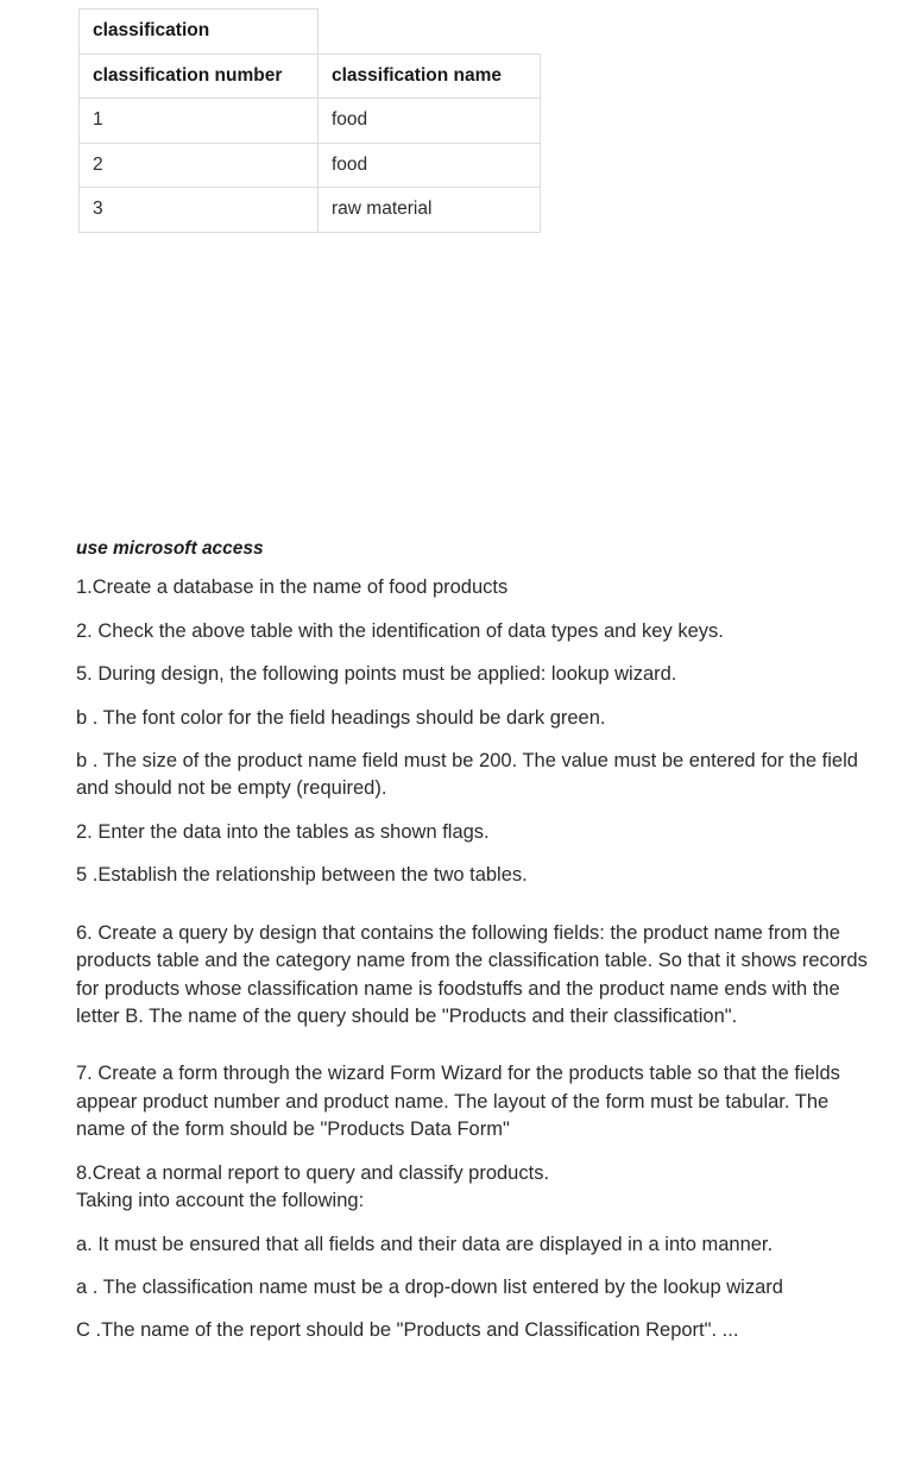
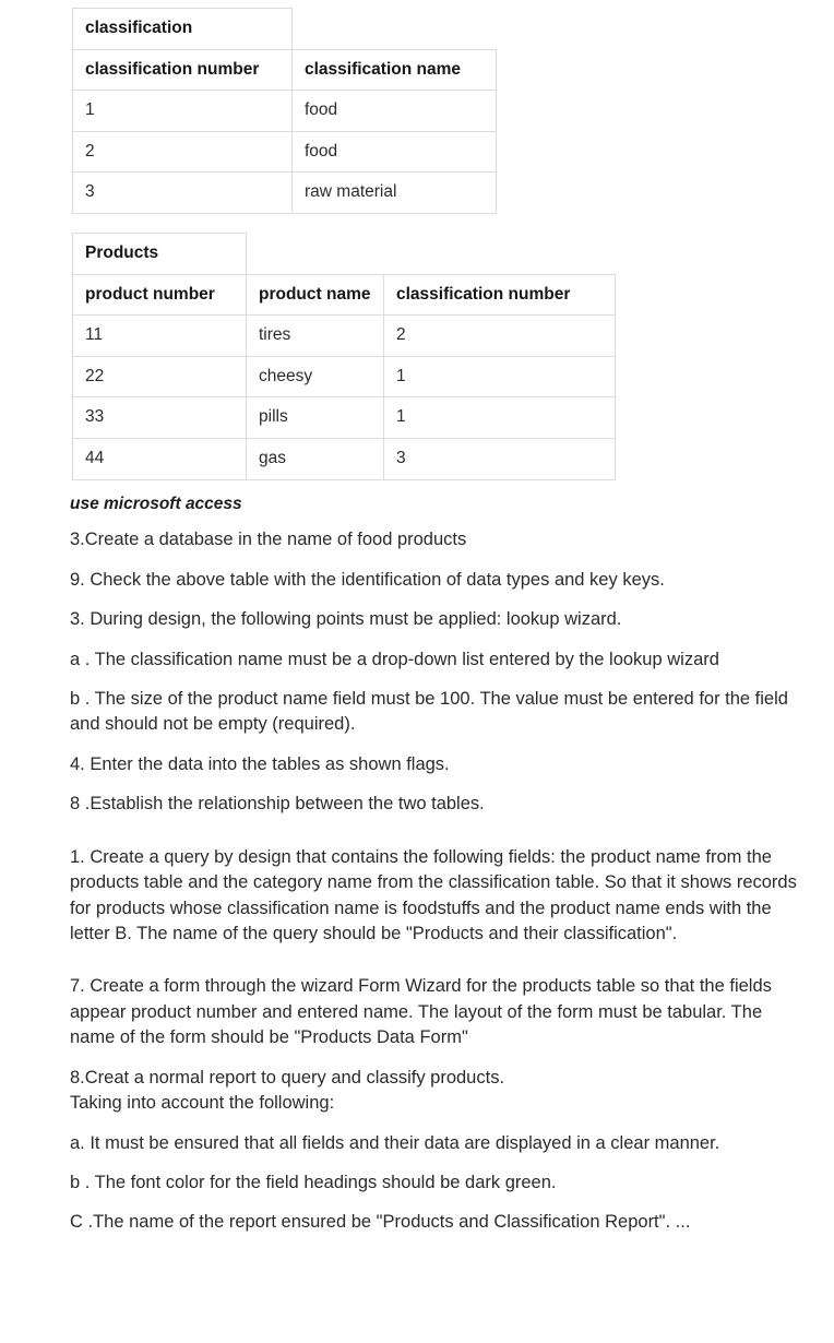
  classification
  classification number	classification name
  1	food
  2	food
  3	raw material
+ Products
+ product number	product name	classification number
+ 11	tires	2
+ 22	cheesy	1
+ 33	pills	1
+ 44	gas	3
  use microsoft access
- 1.Create a database in the name of food products
+ 3.Create a database in the name of food products
- 2. Check the above table with the identification of data types and key keys.
+ 9. Check the above table with the identification of data types and key keys.
- 5. During design, the following points must be applied: lookup wizard.
+ 3. During design, the following points must be applied: lookup wizard.
- b . The font color for the field headings should be dark green.
+ a . The classification name must be a drop-down list entered by the lookup wizard
- b . The size of the product name field must be 200. The value must be entered for the field and should not be empty (required).
+ b . The size of the product name field must be 100. The value must be entered for the field and should not be empty (required).
- 2. Enter the data into the tables as shown flags.
+ 4. Enter the data into the tables as shown flags.
- 5 .Establish the relationship between the two tables.
+ 8 .Establish the relationship between the two tables.
- 6. Create a query by design that contains the following fields: the product name from the products table and the category name from the classification table. So that it shows records for products whose classification name is foodstuffs and the product name ends with the letter B. The name of the query should be "Products and their classification".
+ 1. Create a query by design that contains the following fields: the product name from the products table and the category name from the classification table. So that it shows records for products whose classification name is foodstuffs and the product name ends with the letter B. The name of the query should be "Products and their classification".
- 7. Create a form through the wizard Form Wizard for the products table so that the fields appear product number and product name. The layout of the form must be tabular. The name of the form should be "Products Data Form"
+ 7. Create a form through the wizard Form Wizard for the products table so that the fields appear product number and entered name. The layout of the form must be tabular. The name of the form should be "Products Data Form"
  8.Creat a normal report to query and classify products.
  Taking into account the following:
- a. It must be ensured that all fields and their data are displayed in a into manner.
+ a. It must be ensured that all fields and their data are displayed in a clear manner.
- a . The classification name must be a drop-down list entered by the lookup wizard
+ b . The font color for the field headings should be dark green.
- C .The name of the report should be "Products and Classification Report". ...
+ C .The name of the report ensured be "Products and Classification Report". ...
